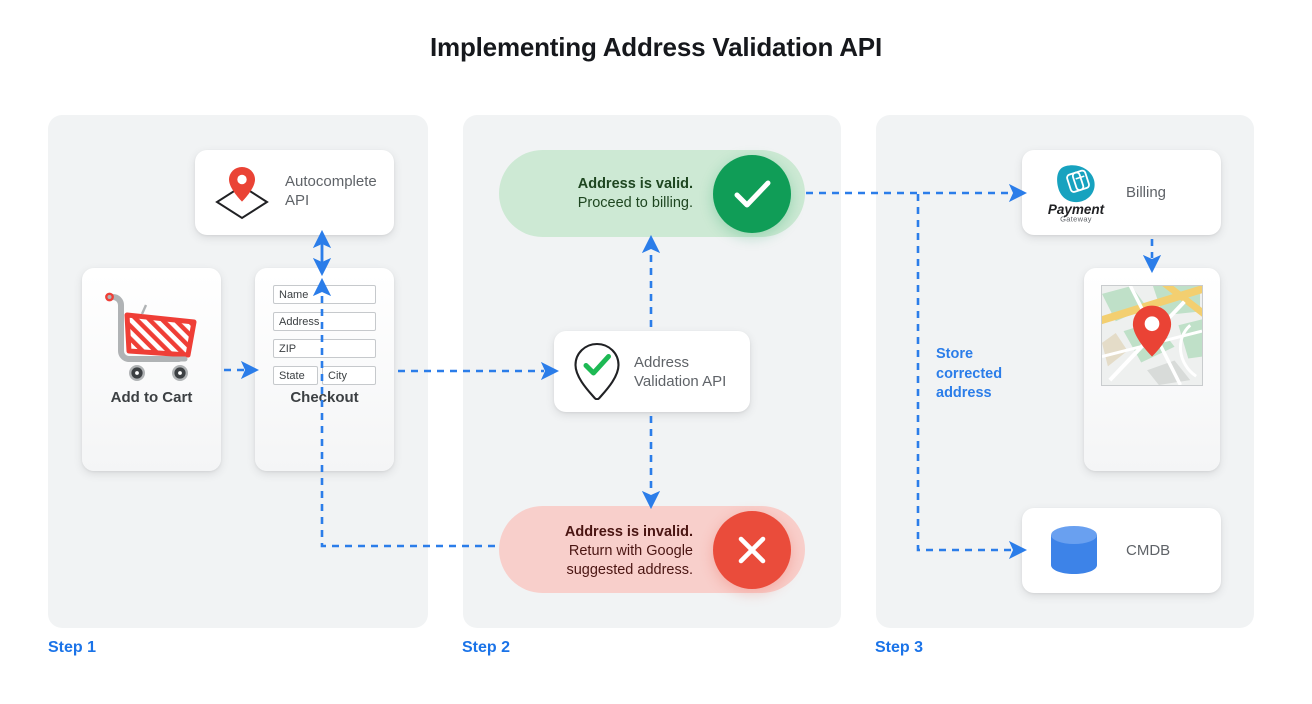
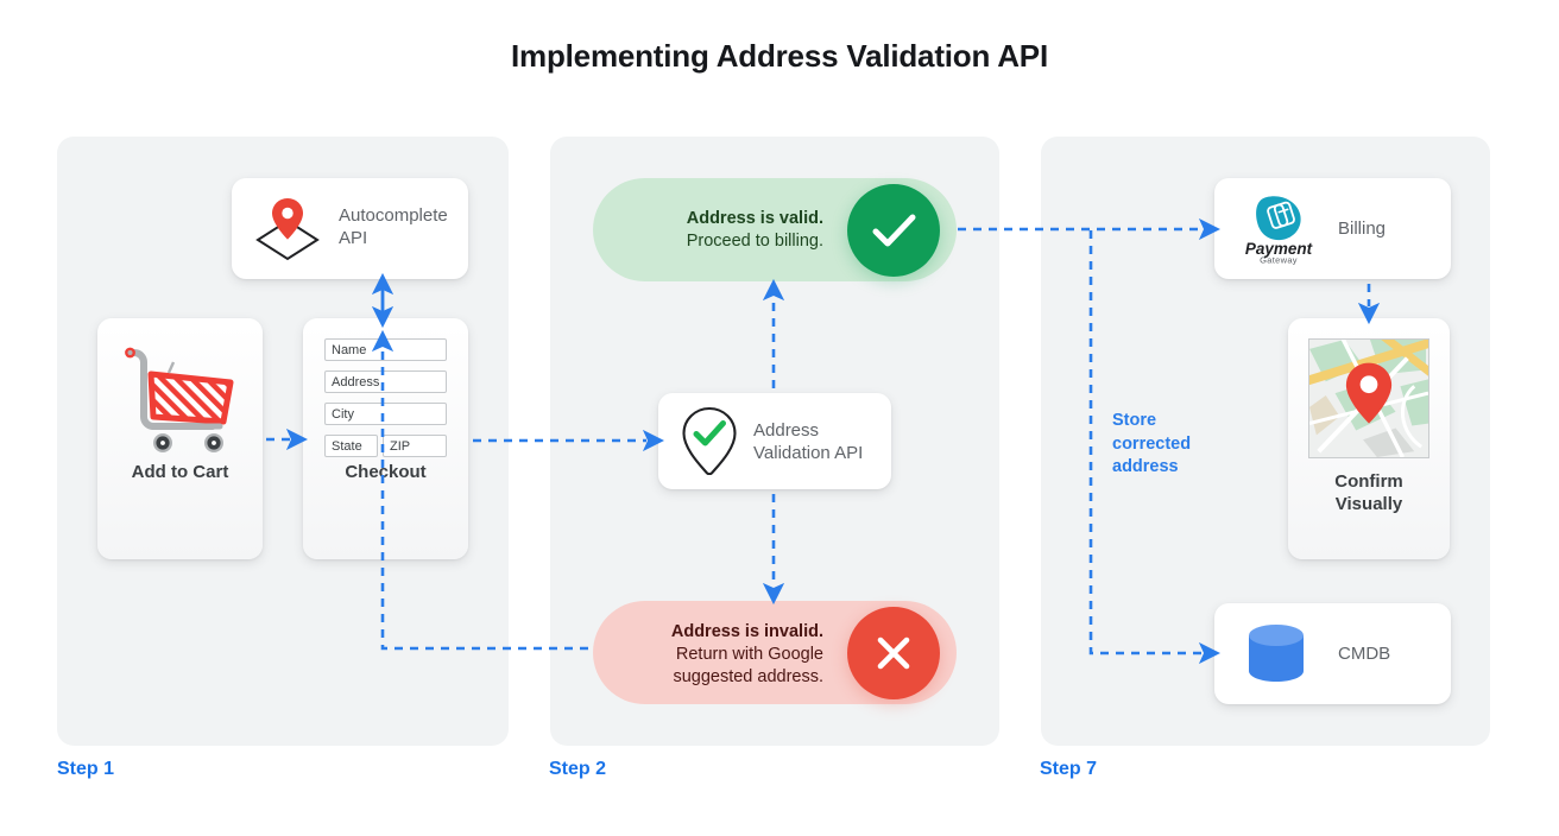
  Implementing Address Validation API
  Step 1
  Step 2
- Step 3
+ Step 7
  Autocomplete API
  Add to Cart
  Name
  Address
- ZIP
+ City
  State
- City
+ ZIP
  Checkout
  Address is valid.
  Proceed to billing.
  Address
  Validation API
  Address is invalid.
  Return with Google
  suggested address.
  Payment
  Gateway
  Billing
+ Confirm
+ Visually
  CMDB
  Store corrected address
